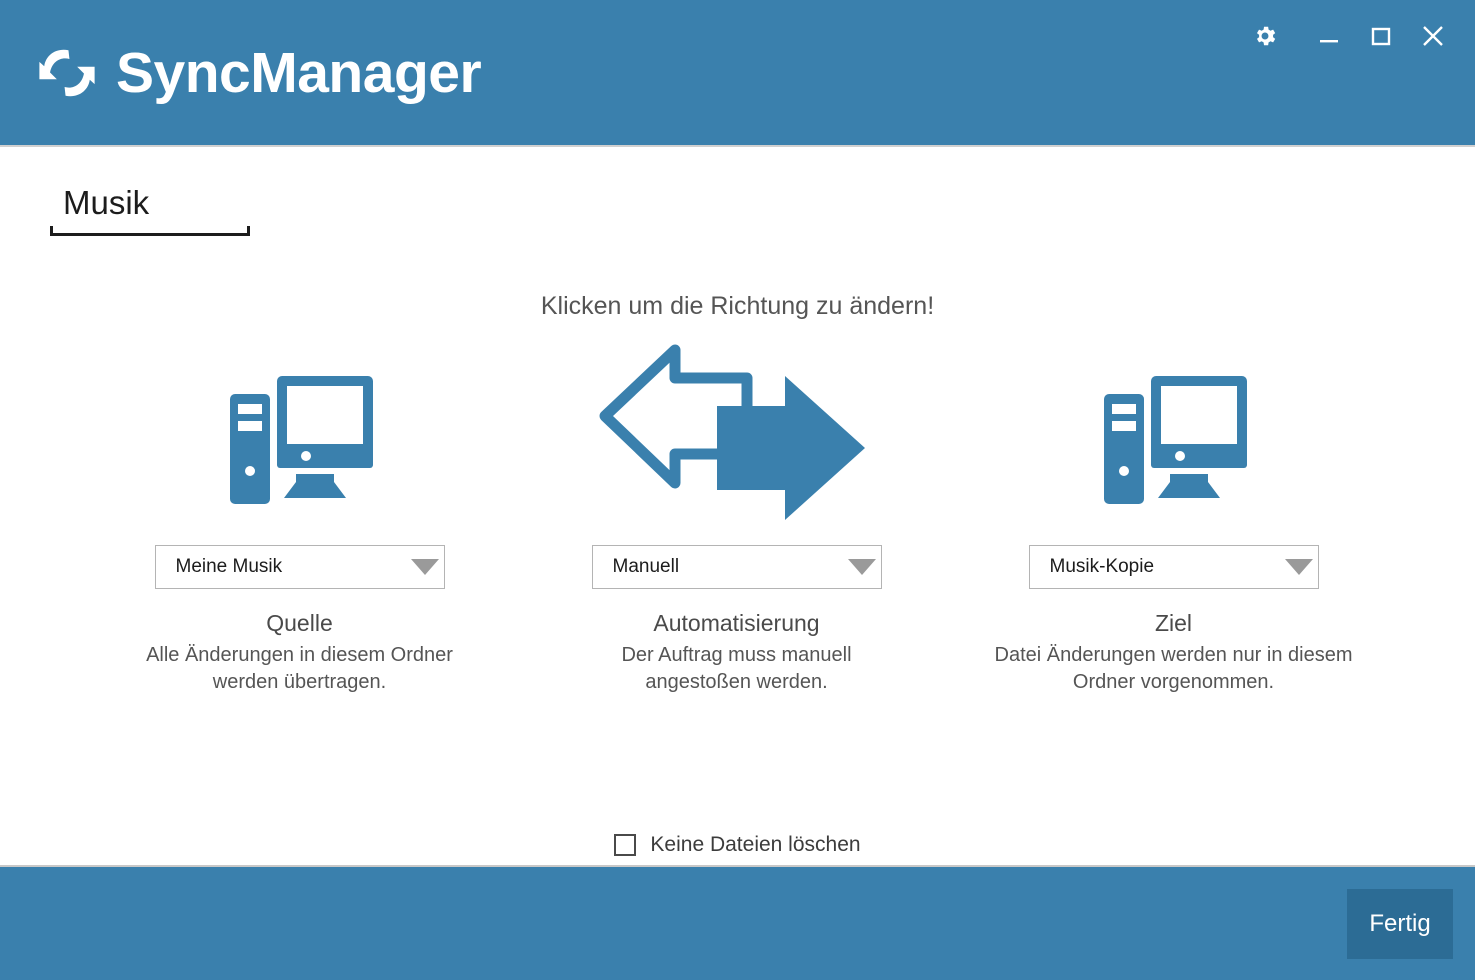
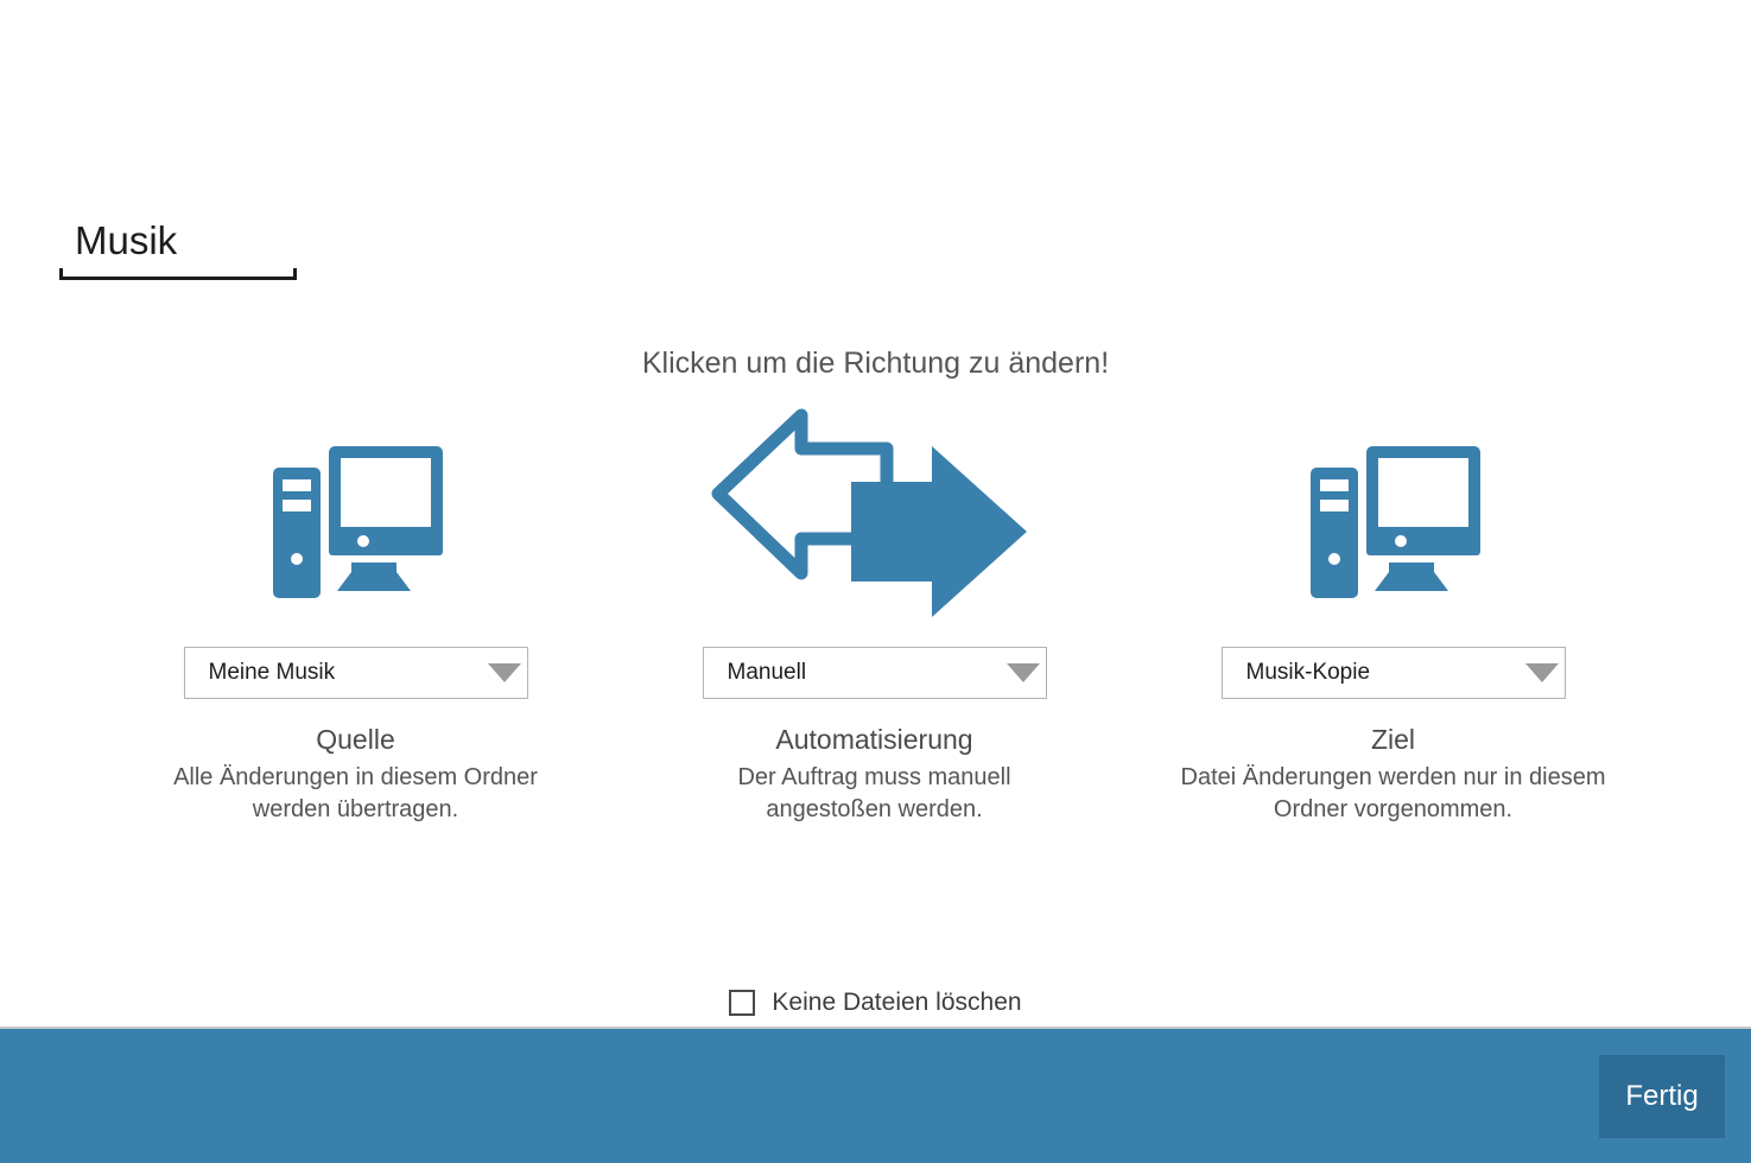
- SyncManager
  Musik
  Klicken um die Richtung zu ändern!
  Meine Musik
  Quelle
  Alle Änderungen in diesem Ordner werden übertragen.
  Manuell
  Automatisierung
  Der Auftrag muss manuell angestoßen werden.
  Musik-Kopie
  Ziel
  Datei Änderungen werden nur in diesem Ordner vorgenommen.
  Keine Dateien löschen
  Fertig
